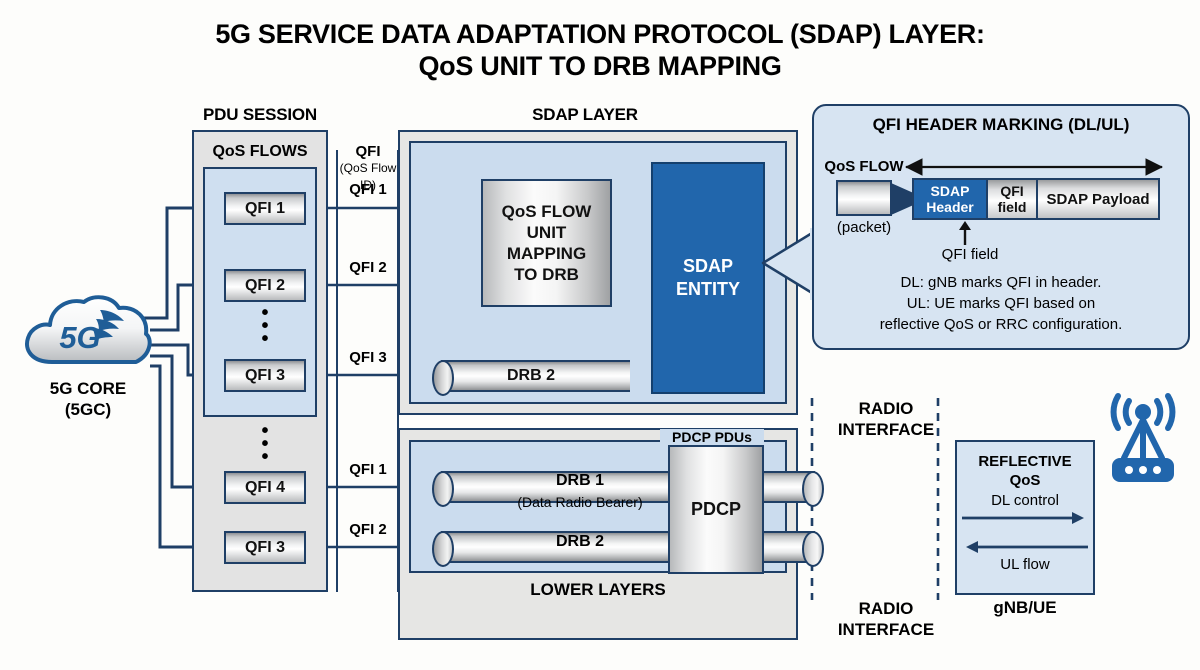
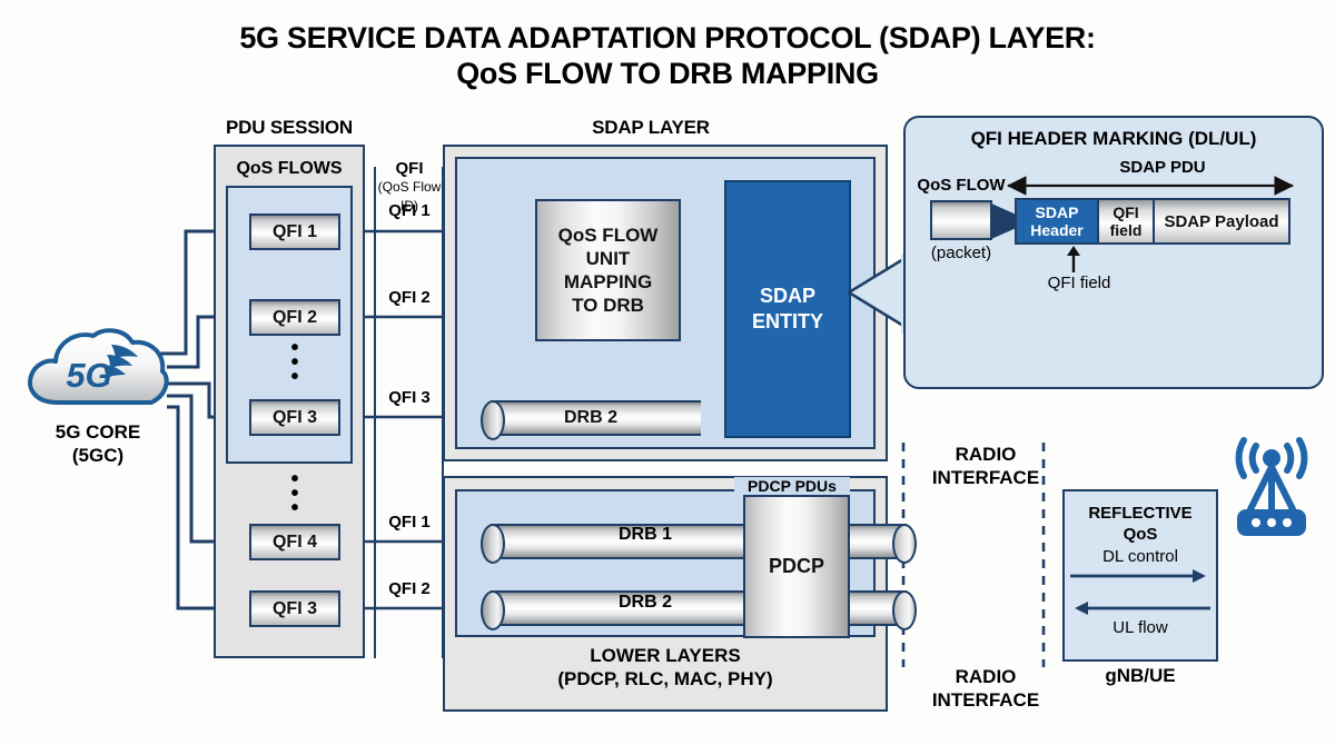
  5G SERVICE DATA ADAPTATION PROTOCOL (SDAP) LAYER:
- QoS UNIT TO DRB MAPPING
+ QoS FLOW TO DRB MAPPING
  PDU SESSION
  SDAP LAYER
  5G
  5G CORE
  (5GC)
  QoS FLOWS
  QFI 1
  QFI 2
  QFI 3
  •
  •
  •
  •
  •
  •
  QFI 4
  QFI 3
  QFI
  (QoS Flow ID)
  QFI 1
  QFI 2
  QFI 3
  QFI 1
  QFI 2
  QoS FLOW
  UNIT
  MAPPING
  TO DRB
  SDAP
  ENTITY
  DRB 2
  PDCP PDUs
  DRB 1
- (Data Radio Bearer)
  DRB 2
  PDCP
  LOWER LAYERS
+ (PDCP, RLC, MAC, PHY)
  QFI HEADER MARKING (DL/UL)
+ SDAP PDU
  QoS FLOW
  (packet)
  SDAP
  Header
  QFI
  field
  SDAP Payload
  QFI field
- DL: gNB marks QFI in header.
- UL: UE marks QFI based on
- reflective QoS or RRC configuration.
  RADIO
  INTERFACE
  RADIO
  INTERFACE
  REFLECTIVE
  QoS
  DL control
  UL flow
  gNB/UE
